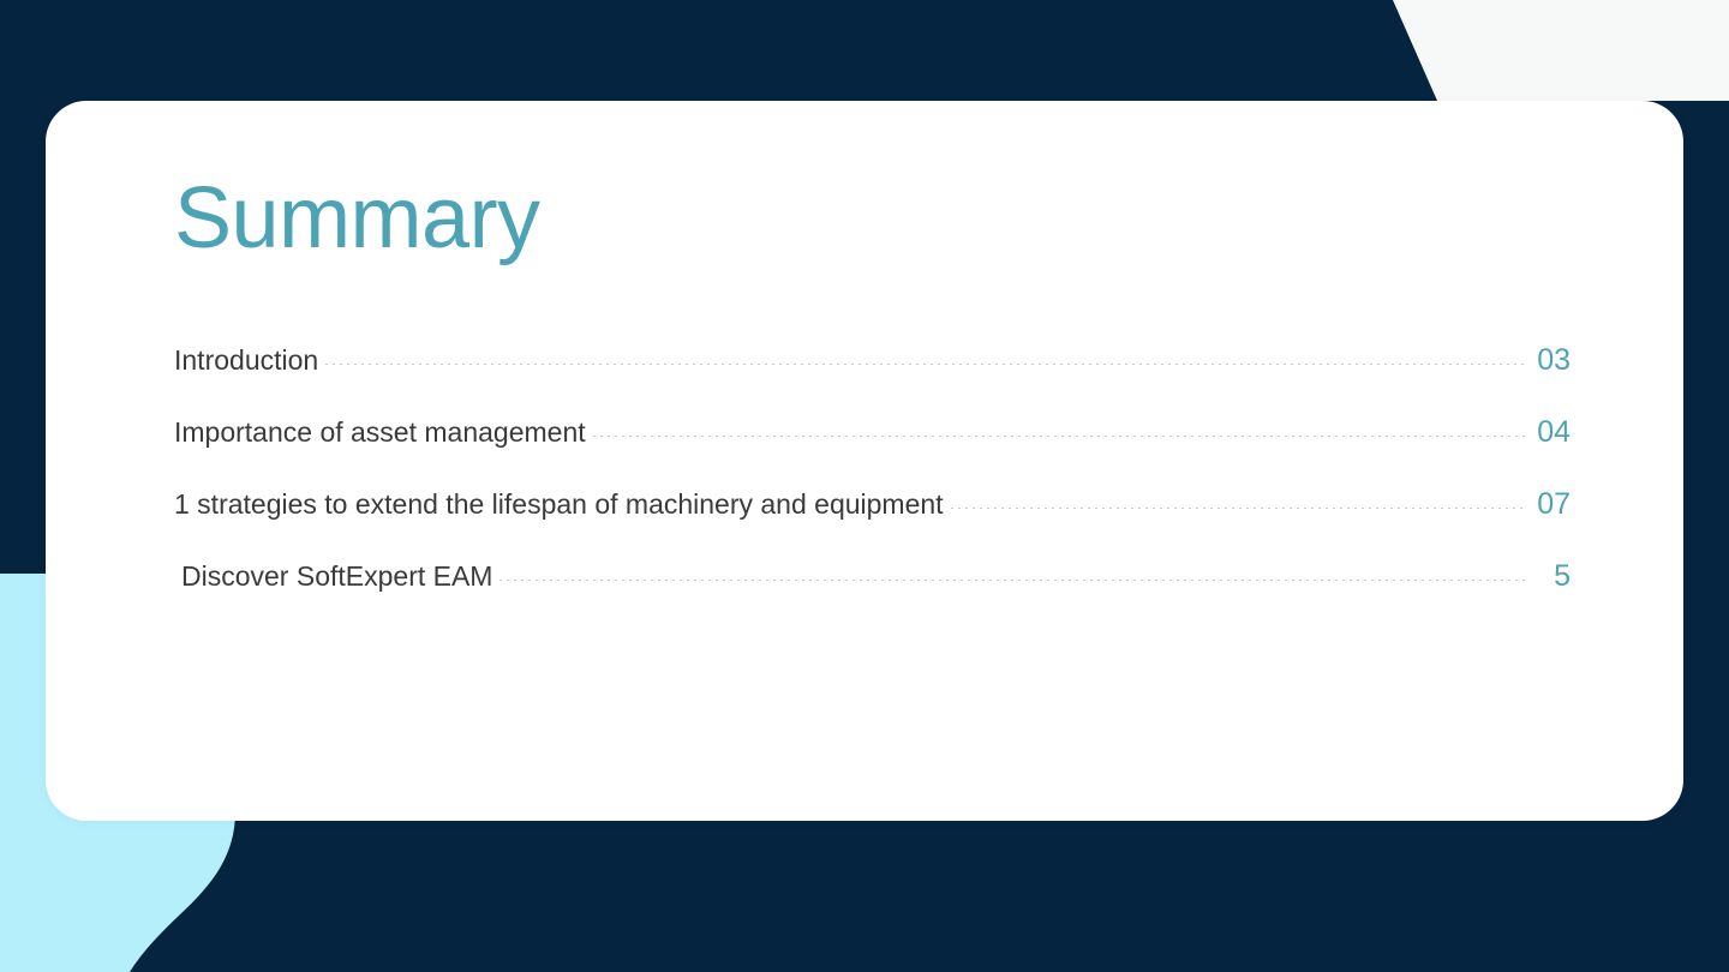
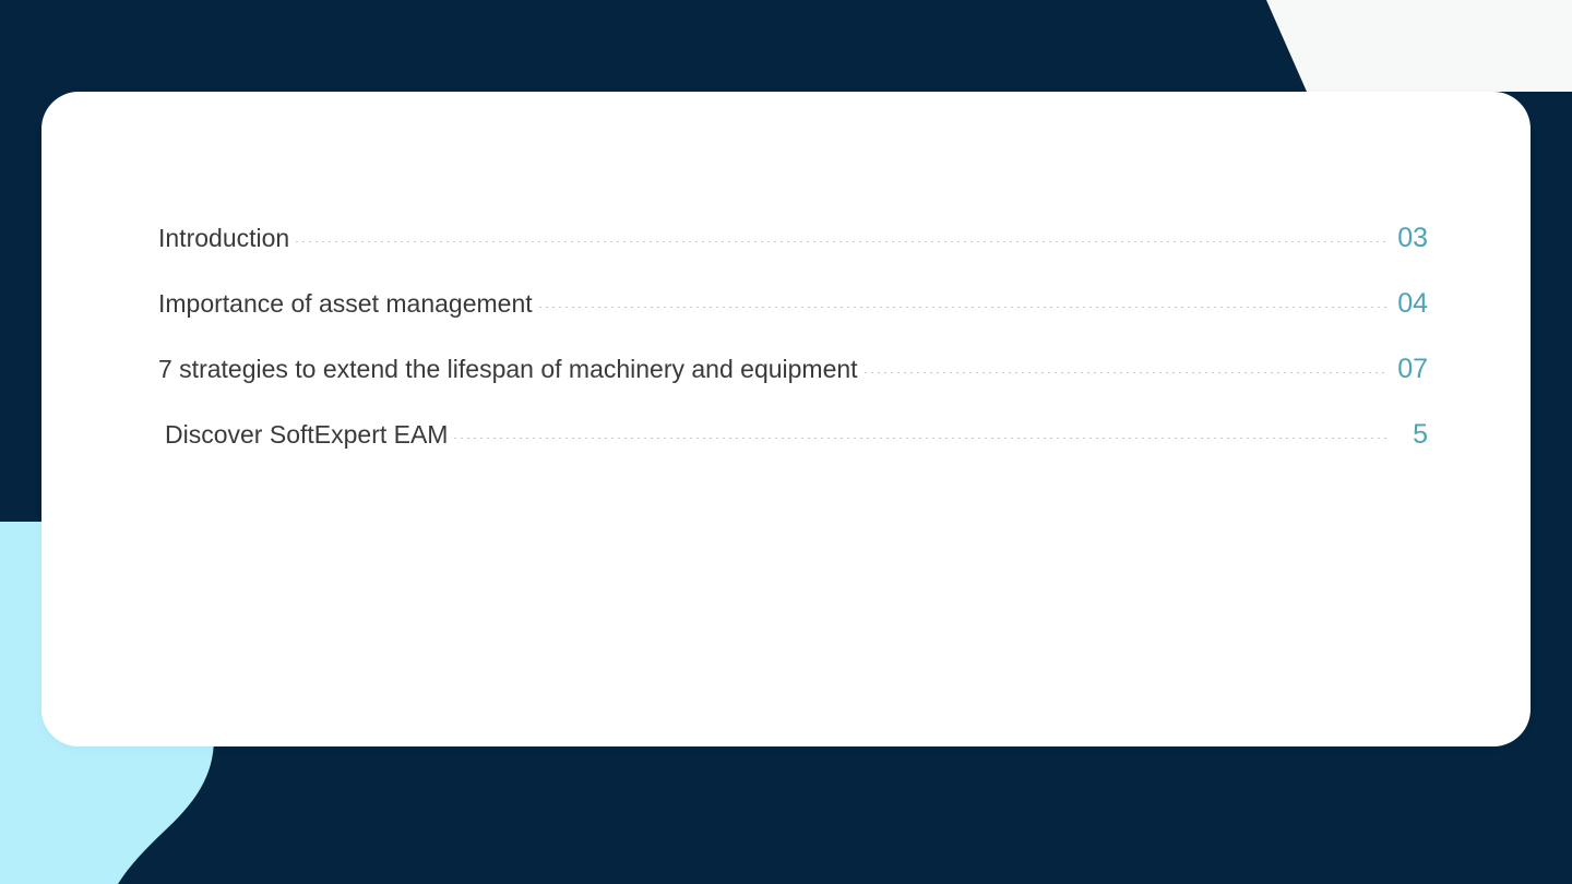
- Summary
  Introduction
  03
  Importance of asset management
  04
- 1 strategies to extend the lifespan of machinery and equipment
+ 7 strategies to extend the lifespan of machinery and equipment
  07
  Discover SoftExpert EAM
  5
